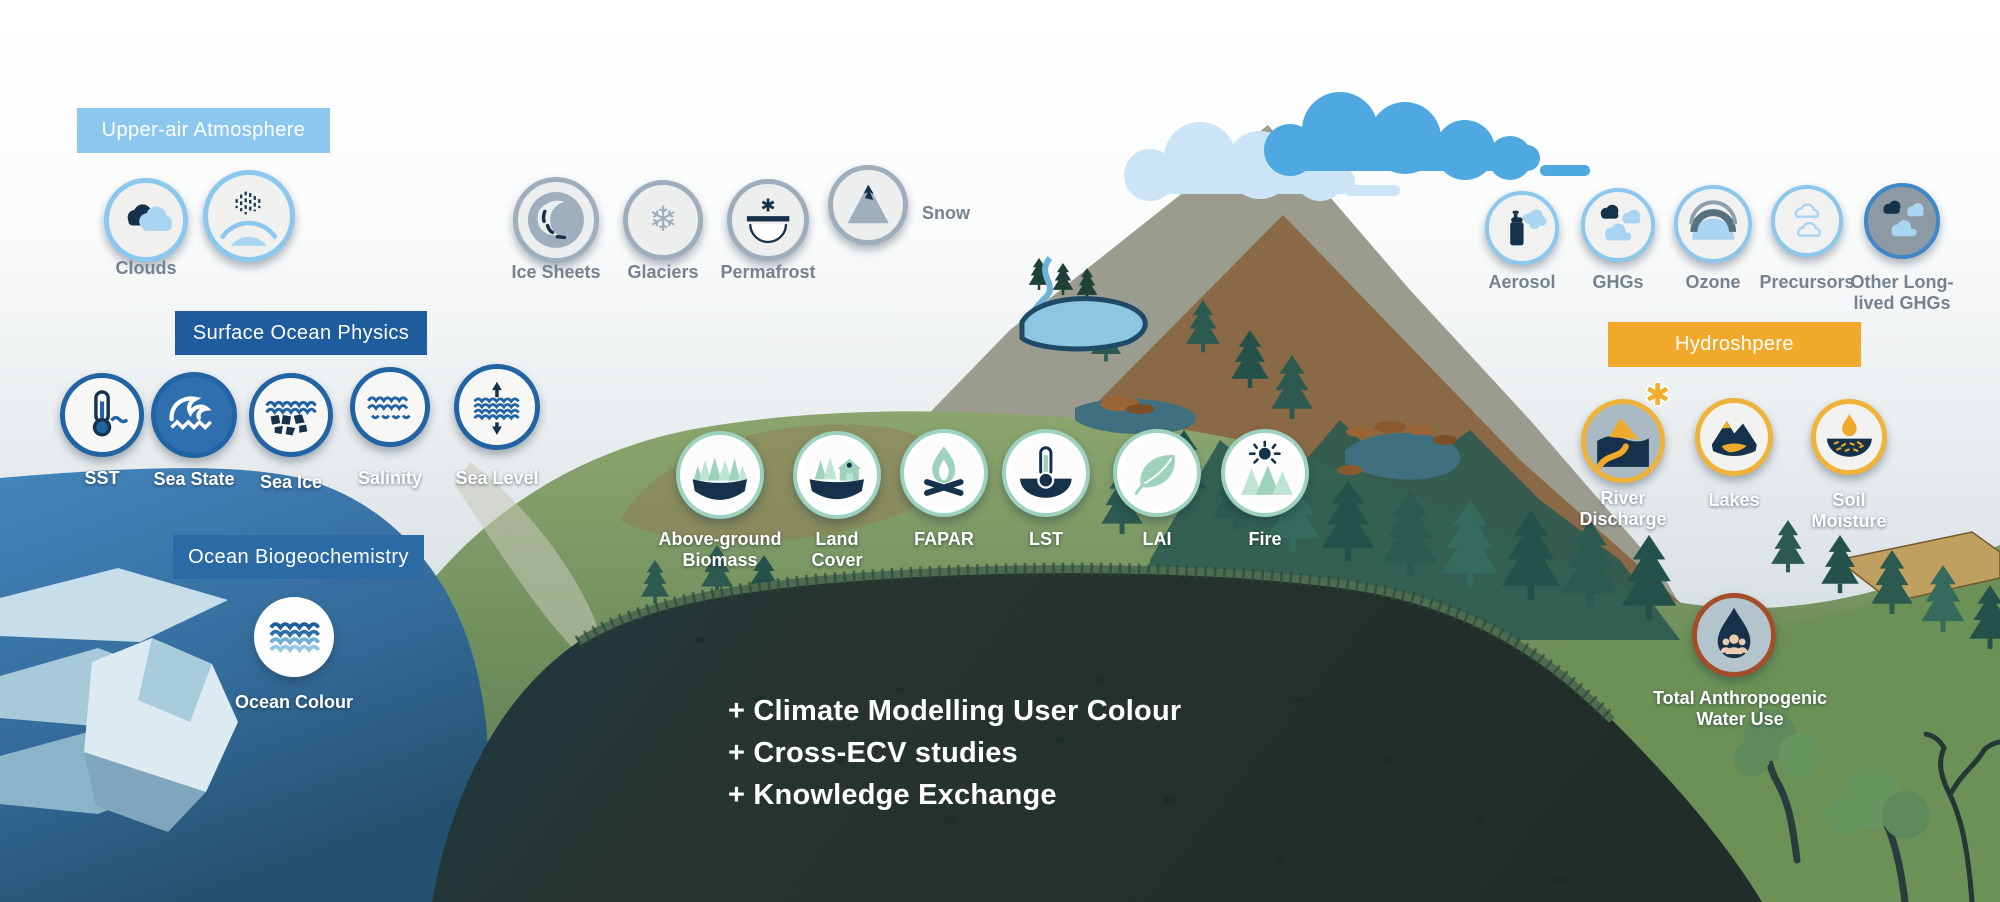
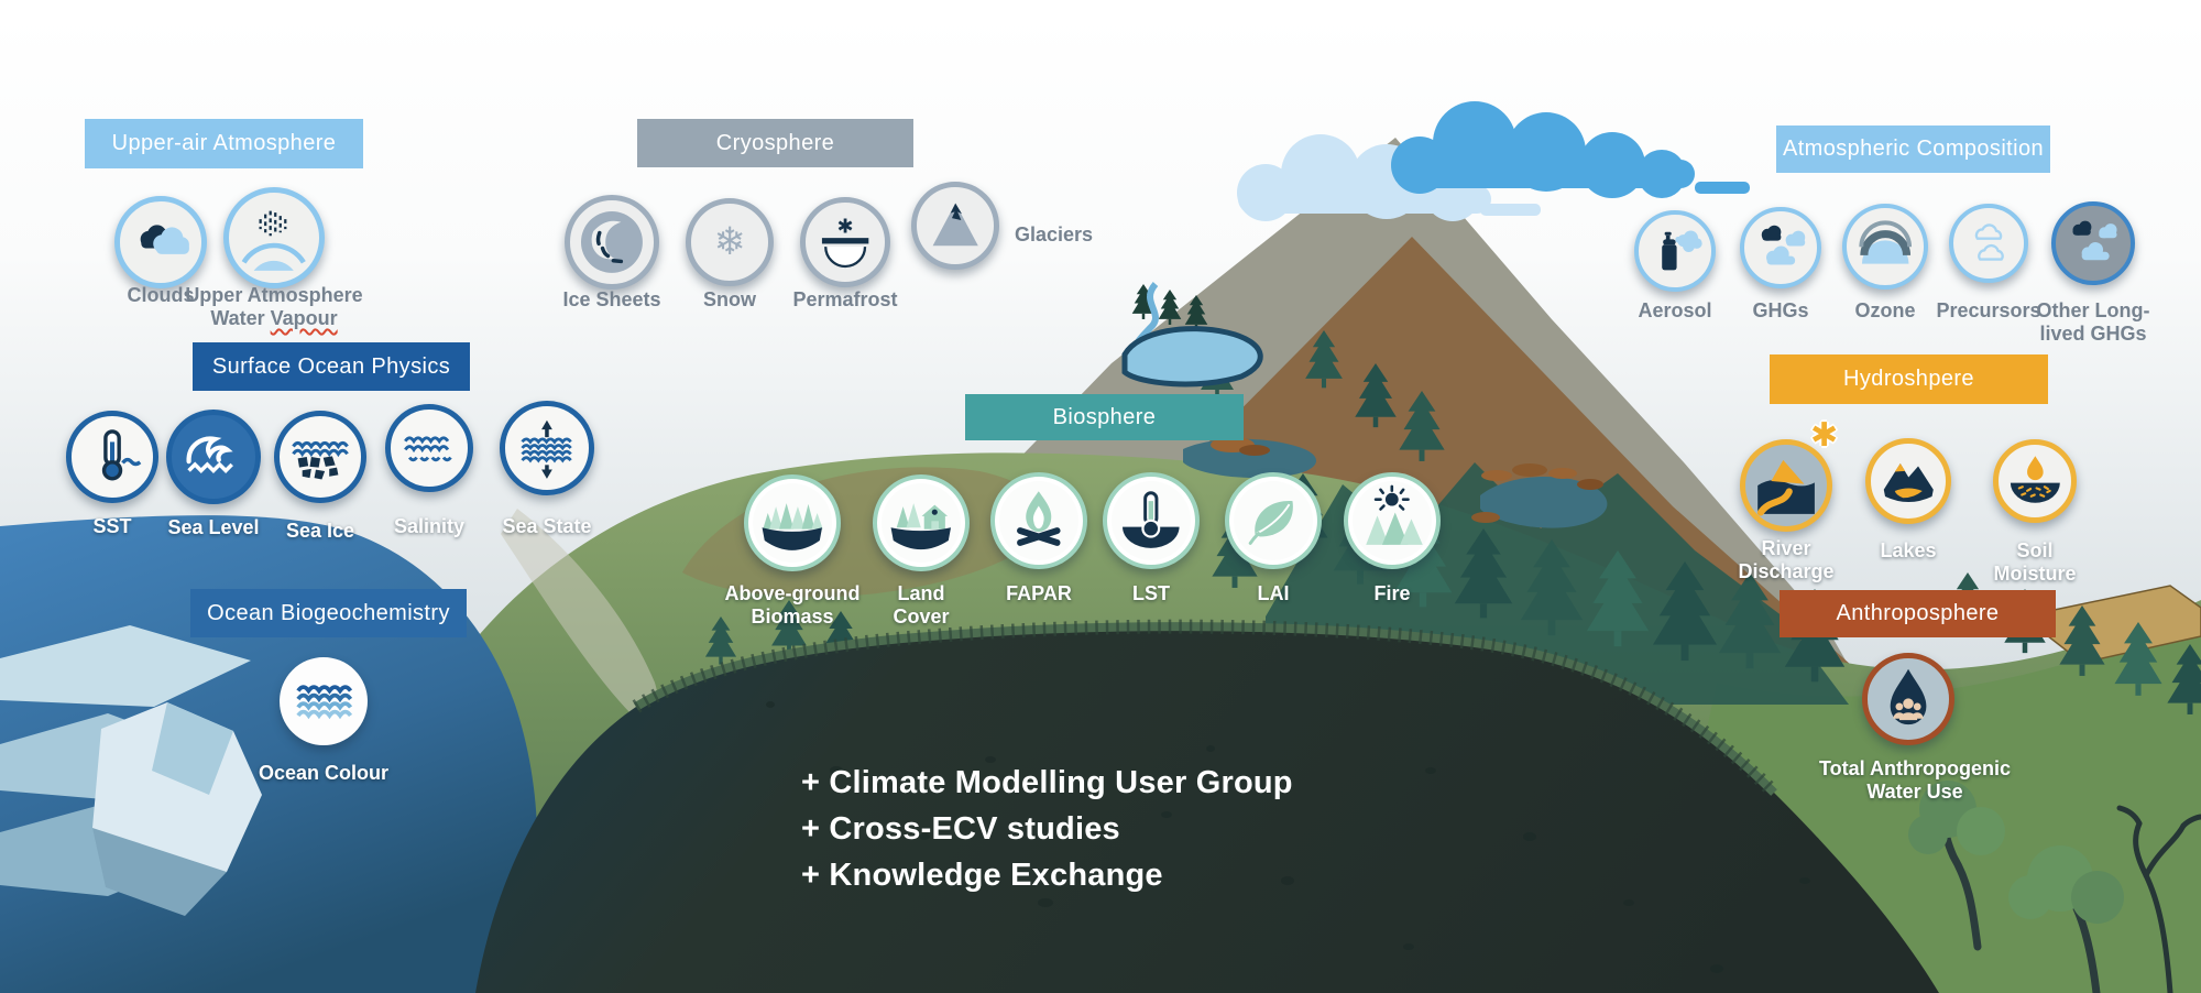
  Upper-air Atmosphere
  Clouds
+ Upper Atmosphere
+ Water Vapour
+ Cryosphere
  ❄
  ✱
  Ice Sheets
- Glaciers
+ Snow
  Permafrost
- Snow
+ Glaciers
+ Atmospheric Composition
  Aerosol
  GHGs
  Ozone
  Precursors
  Other Long-lived GHGs
  Surface Ocean Physics
  SST
- Sea State
+ Sea Level
  Sea Ice
  Salinity
- Sea Level
+ Sea State
+ Biosphere
  Above-ground Biomass
  Land Cover
  FAPAR
  LST
  LAI
  Fire
  Hydroshpere
  ✱
  River Discharge
  Lakes
  Soil Moisture
  Ocean Biogeochemistry
  Ocean Colour
+ Anthroposphere
  Total Anthropogenic Water Use
- + Climate Modelling User Colour
+ + Climate Modelling User Group
  + Cross-ECV studies
  + Knowledge Exchange
